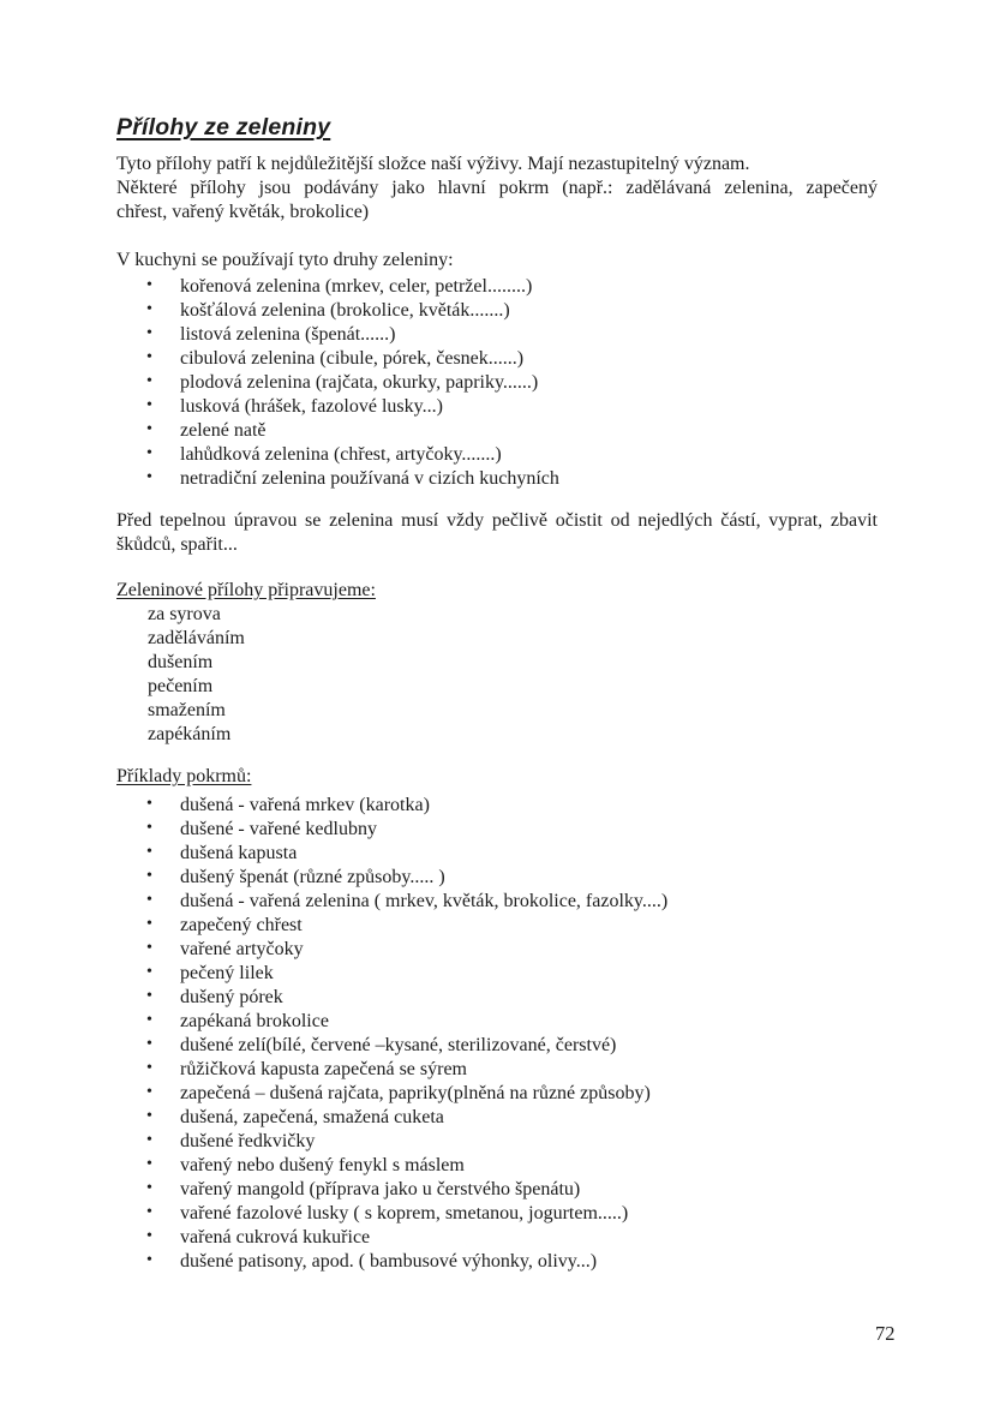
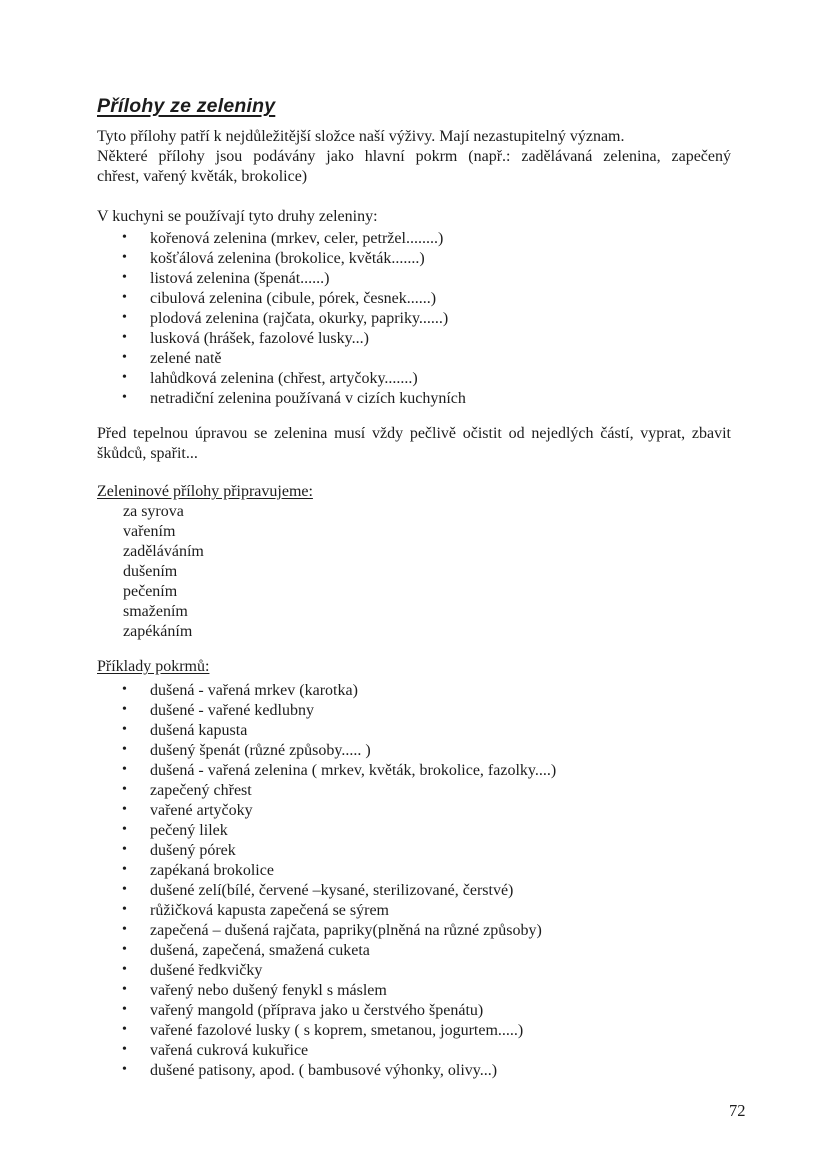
  Přílohy ze zeleniny
  Tyto přílohy patří k nejdůležitější složce naší výživy. Mají nezastupitelný význam.
  Některé přílohy jsou podávány jako hlavní pokrm (např.: zadělávaná zelenina, zapečený
  chřest, vařený květák, brokolice)
  V kuchyni se používají tyto druhy zeleniny:
  •
  kořenová zelenina (mrkev, celer, petržel........)
  •
  košťálová zelenina (brokolice, květák.......)
  •
  listová zelenina (špenát......)
  •
  cibulová zelenina (cibule, pórek, česnek......)
  •
  plodová zelenina (rajčata, okurky, papriky......)
  •
  lusková (hrášek, fazolové lusky...)
  •
  zelené natě
  •
  lahůdková zelenina (chřest, artyčoky.......)
  •
  netradiční zelenina používaná v cizích kuchyních
  Před tepelnou úpravou se zelenina musí vždy pečlivě očistit od nejedlých částí, vyprat, zbavit
  škůdců, spařit...
  Zeleninové přílohy připravujeme:
  za syrova
+ vařením
  zaděláváním
  dušením
  pečením
  smažením
  zapékáním
  Příklady pokrmů:
  •
  dušená - vařená mrkev (karotka)
  •
  dušené - vařené kedlubny
  •
  dušená kapusta
  •
  dušený špenát (různé způsoby..... )
  •
  dušená - vařená zelenina ( mrkev, květák, brokolice, fazolky....)
  •
  zapečený chřest
  •
  vařené artyčoky
  •
  pečený lilek
  •
  dušený pórek
  •
  zapékaná brokolice
  •
  dušené zelí(bílé, červené –kysané, sterilizované, čerstvé)
  •
  růžičková kapusta zapečená se sýrem
  •
  zapečená – dušená rajčata, papriky(plněná na různé způsoby)
  •
  dušená, zapečená, smažená cuketa
  •
  dušené ředkvičky
  •
  vařený nebo dušený fenykl s máslem
  •
  vařený mangold (příprava jako u čerstvého špenátu)
  •
  vařené fazolové lusky ( s koprem, smetanou, jogurtem.....)
  •
  vařená cukrová kukuřice
  •
  dušené patisony, apod. ( bambusové výhonky, olivy...)
  72
